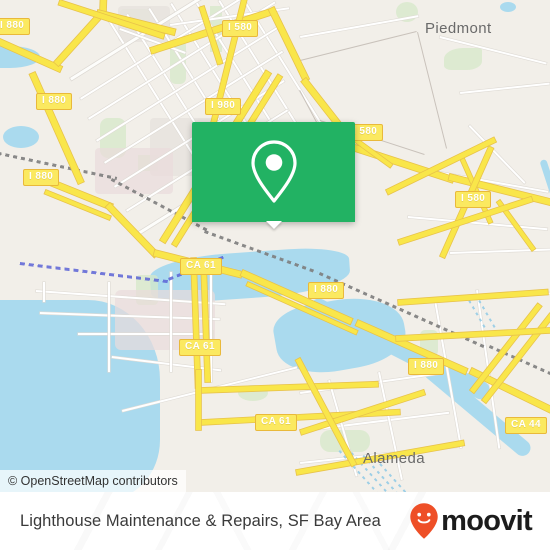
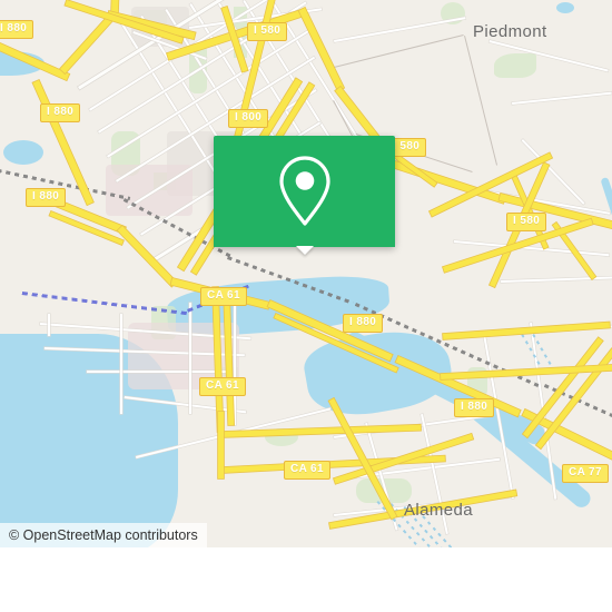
  I 880
  I 580
  I 880
- I 980
+ I 800
  580
  I 880
  I 580
  CA 61
  I 880
  CA 61
  I 880
  CA 61
- CA 44
+ CA 77
  Piedmont
  Alameda
  © OpenStreetMap contributors
- Lighthouse Maintenance & Repairs, SF Bay Area
- moovit
